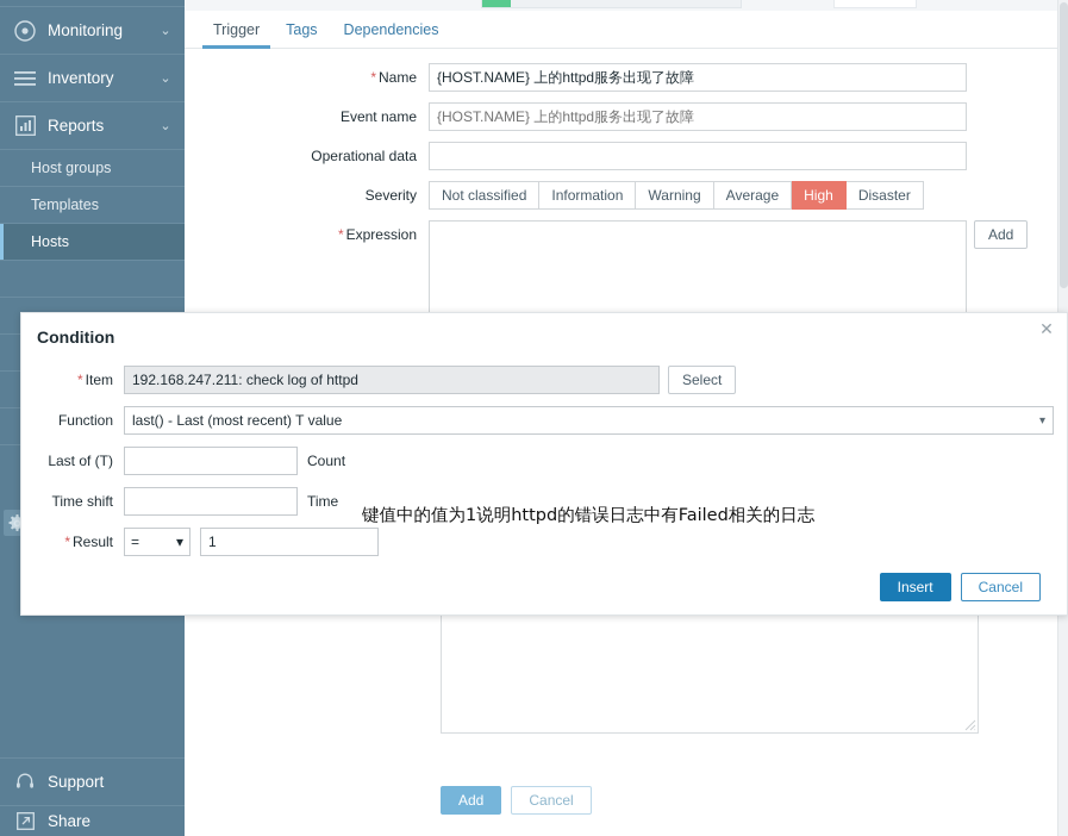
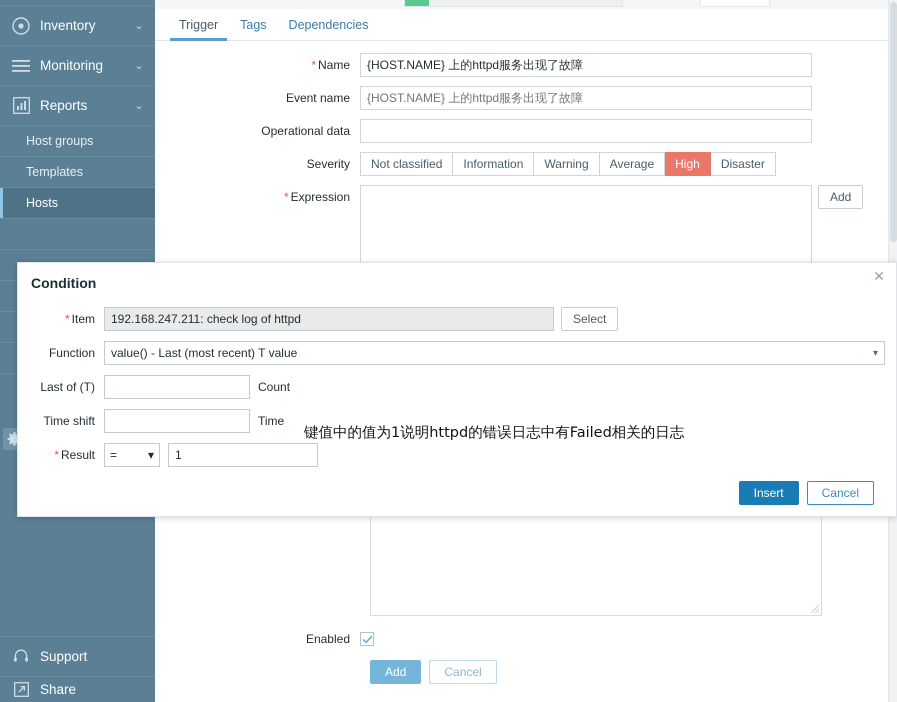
- Monitoring
+ Inventory
  ⌄
- Inventory
+ Monitoring
  ⌄
  Reports
  ⌄
  Host groups
  Templates
  Hosts
  Support
  Share
  Trigger
  Tags
  Dependencies
  * Name
  {HOST.NAME} 上的httpd服务出现了故障
  Event name
  {HOST.NAME} 上的httpd服务出现了故障
  Operational data
  Severity
  Not classified
  Information
  Warning
  Average
  High
  Disaster
  * Expression
  Add
+ Enabled
  Add
  Cancel
  Condition
  ✕
  * Item
  192.168.247.211: check log of httpd
  Select
  Function
- last() - Last (most recent) T value
+ value() - Last (most recent) T value
  ▾
  Last of (T)
  Count
  Time shift
  Time
  * Result
  =
  ▾
  1
  键值中的值为1说明httpd的错误日志中有Failed相关的日志
  Insert
  Cancel
